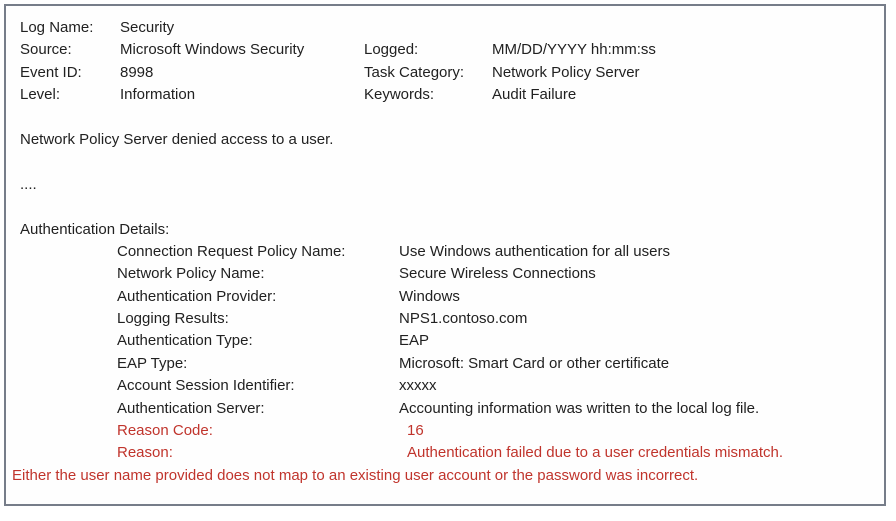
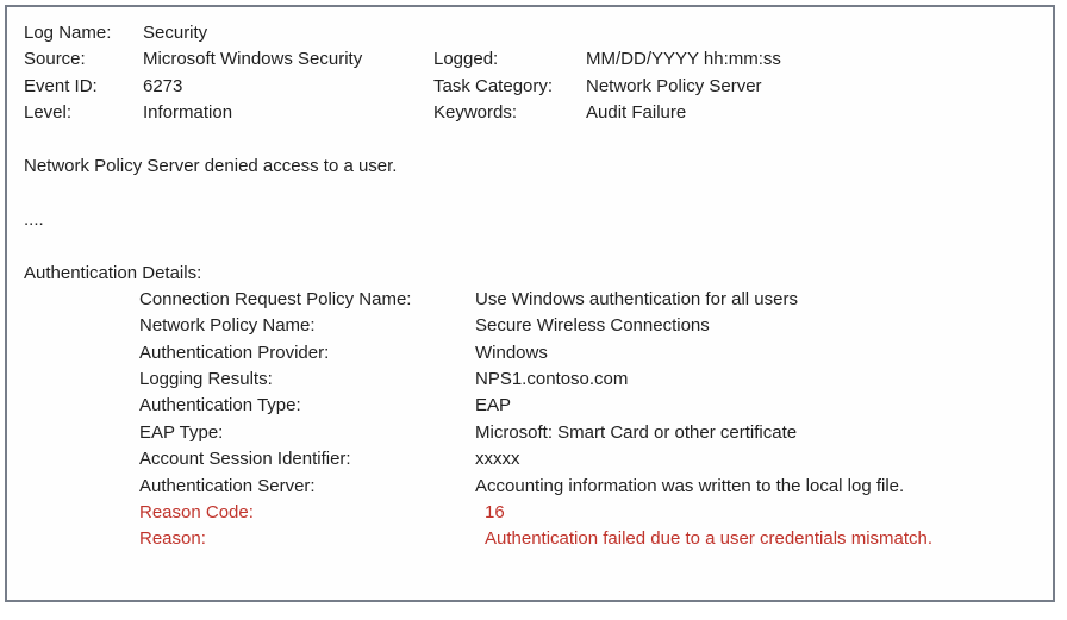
  Log Name: Security
  Source: Microsoft Windows Security Logged: MM/DD/YYYY hh:mm:ss
- Event ID: 8998 Task Category: Network Policy Server
+ Event ID: 6273 Task Category: Network Policy Server
  Level: Information Keywords: Audit Failure
  Network Policy Server denied access to a user.
  ....
  Authentication Details:
  Connection Request Policy Name: Use Windows authentication for all users
  Network Policy Name: Secure Wireless Connections
  Authentication Provider: Windows
  Logging Results: NPS1.contoso.com
  Authentication Type: EAP
  EAP Type: Microsoft: Smart Card or other certificate
  Account Session Identifier: xxxxx
  Authentication Server: Accounting information was written to the local log file.
  Reason Code: 16
  Reason: Authentication failed due to a user credentials mismatch.
- Either the user name provided does not map to an existing user account or the password was incorrect.
